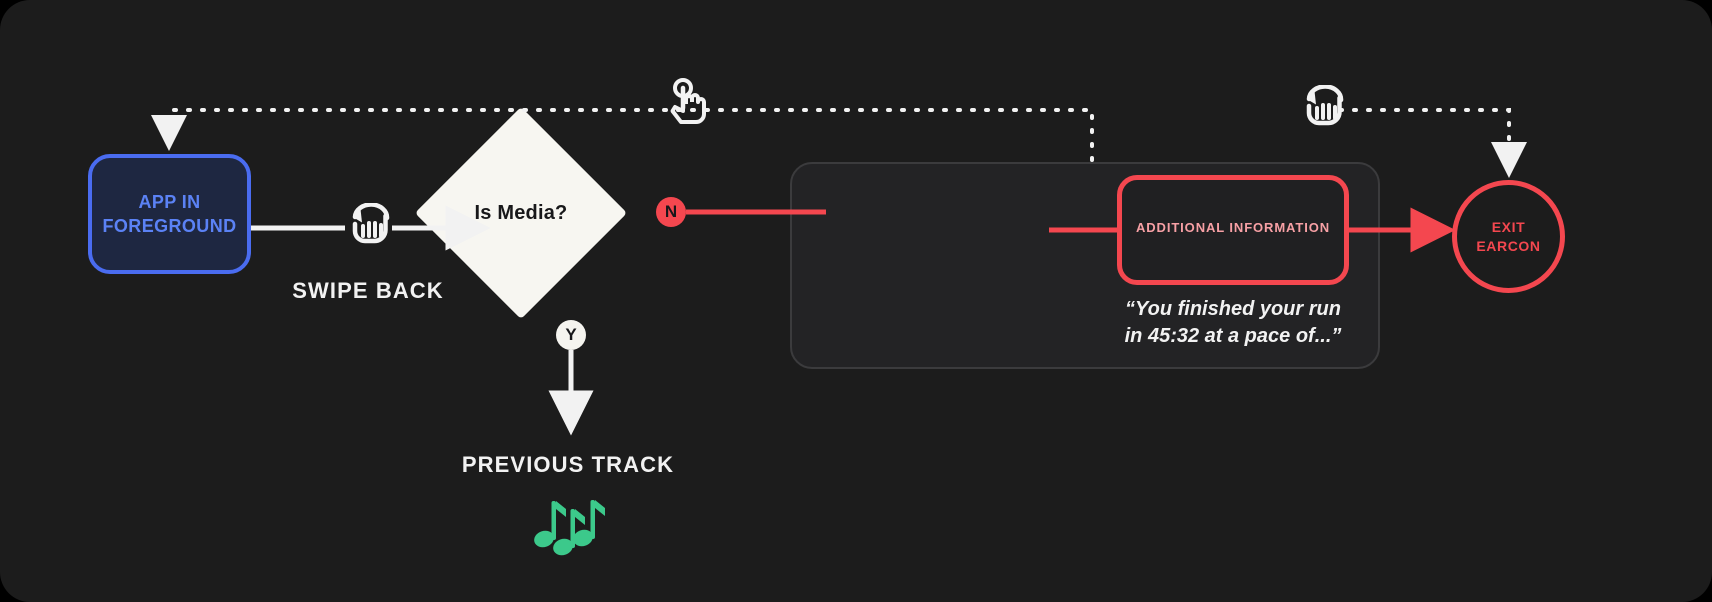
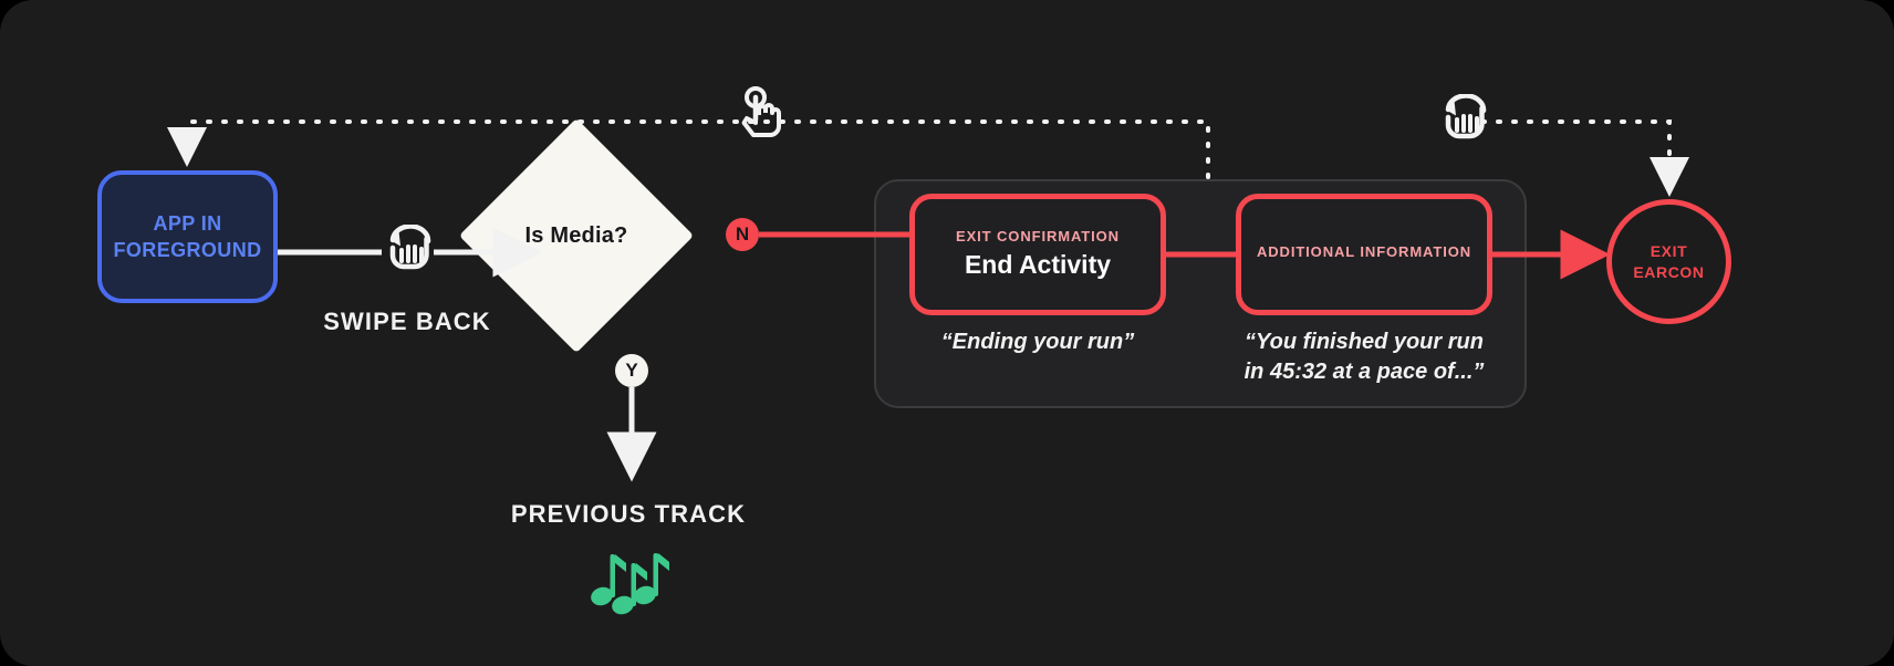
  APP IN
  FOREGROUND
  SWIPE BACK
  Is Media?
  N
  Y
+ EXIT CONFIRMATION
+ End Activity
+ “Ending your run”
  ADDITIONAL INFORMATION
  “You finished your run in 45:32 at a pace of...”
  EXIT
  EARCON
  PREVIOUS TRACK
